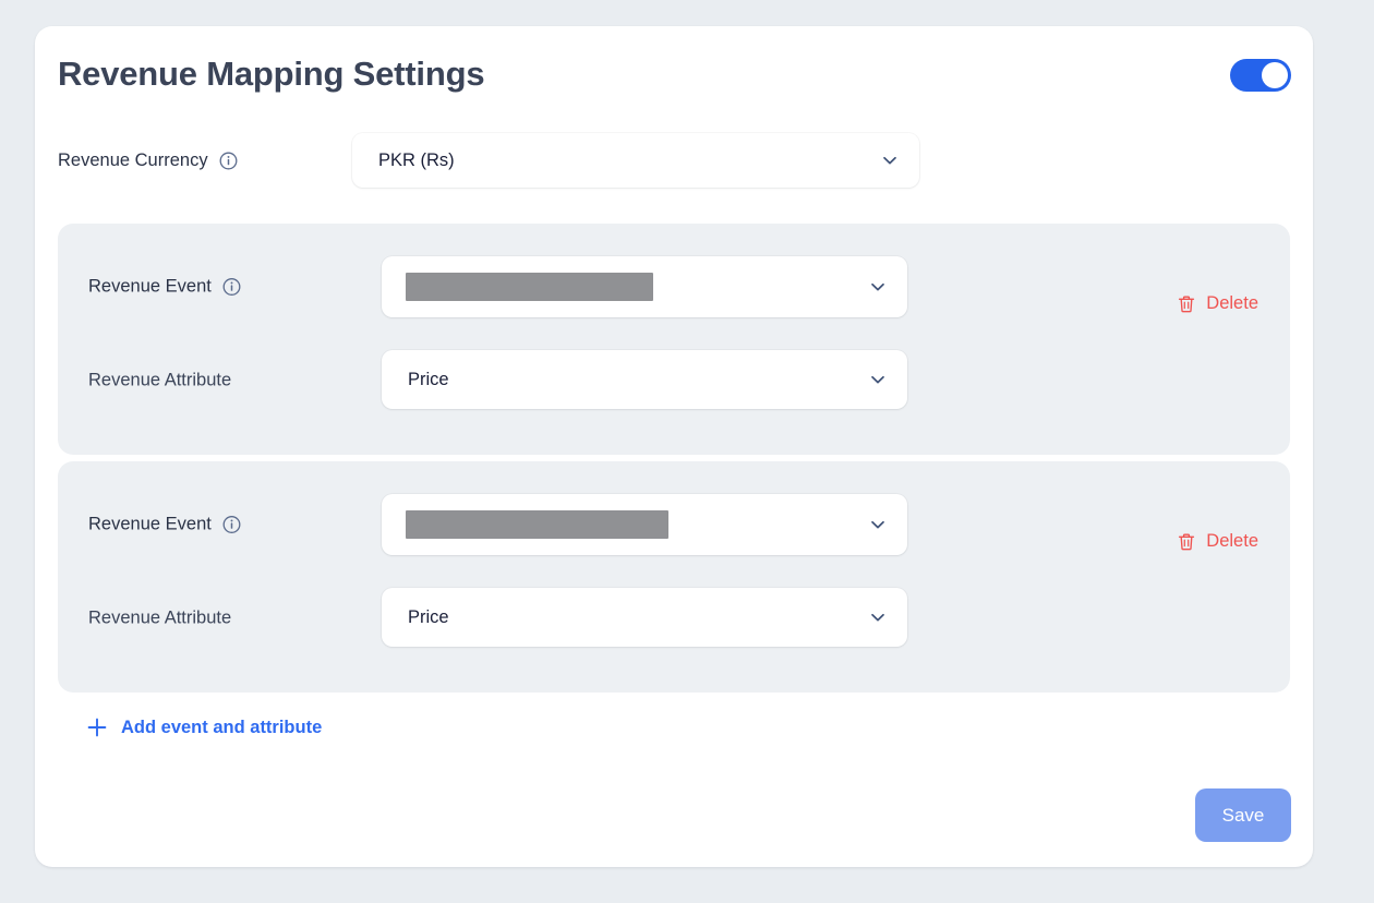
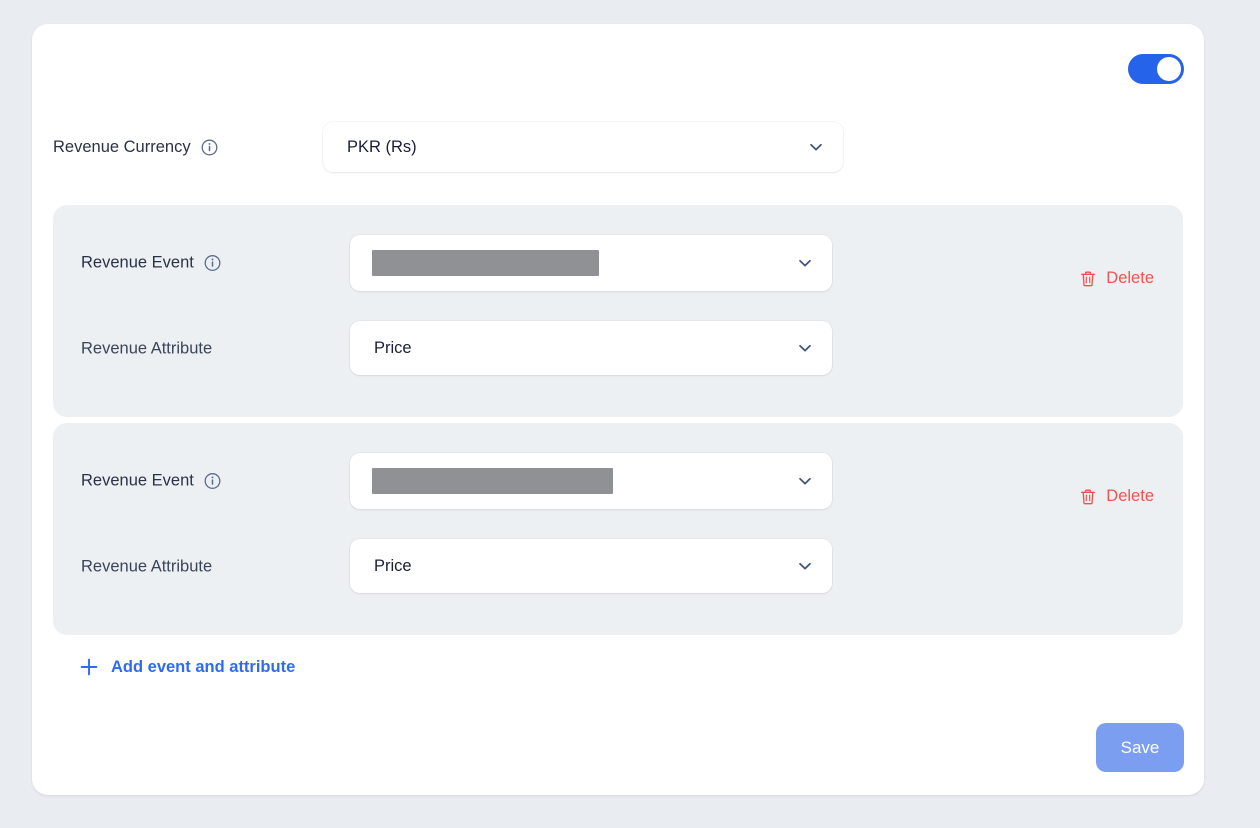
- Revenue Mapping Settings
  Revenue Currency
  PKR (Rs)
  Revenue Event
  Delete
  Revenue Attribute
  Price
  Revenue Event
  Delete
  Revenue Attribute
  Price
  Add event and attribute
  Save
